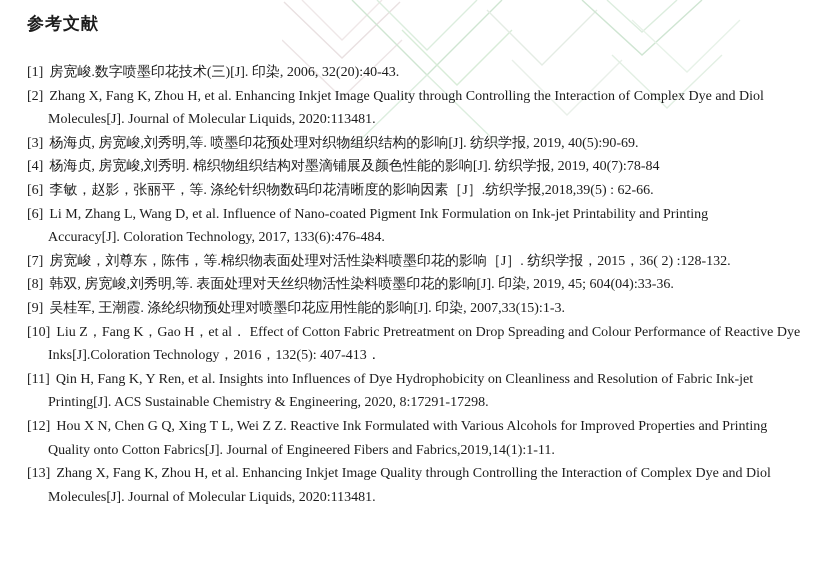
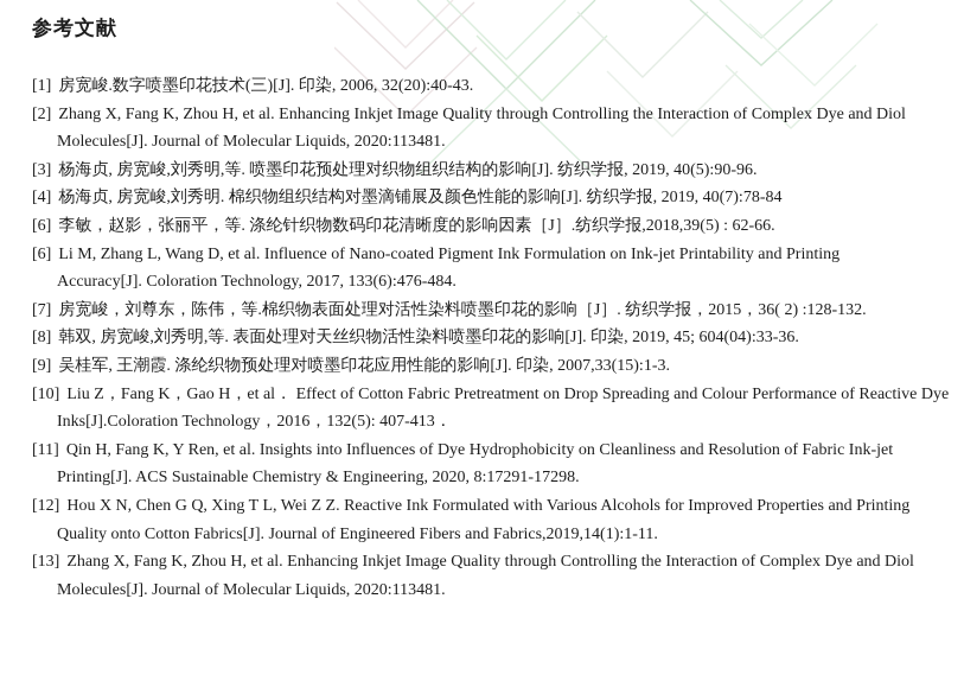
  参考文献
  [1] 房宽峻.数字喷墨印花技术(三)[J]. 印染, 2006, 32(20):40-43.
  [2] Zhang X, Fang K, Zhou H, et al. Enhancing Inkjet Image Quality through Controlling the Interaction of Complex Dye and Diol
  Molecules[J]. Journal of Molecular Liquids, 2020:113481.
- [3] 杨海贞, 房宽峻,刘秀明,等. 喷墨印花预处理对织物组织结构的影响[J]. 纺织学报, 2019, 40(5):90-69.
+ [3] 杨海贞, 房宽峻,刘秀明,等. 喷墨印花预处理对织物组织结构的影响[J]. 纺织学报, 2019, 40(5):90-96.
  [4] 杨海贞, 房宽峻,刘秀明. 棉织物组织结构对墨滴铺展及颜色性能的影响[J]. 纺织学报, 2019, 40(7):78-84
  [6] 李敏，赵影，张丽平，等. 涤纶针织物数码印花清晰度的影响因素［J］.纺织学报,2018,39(5) : 62-66.
  [6] Li M, Zhang L, Wang D, et al. Influence of Nano-coated Pigment Ink Formulation on Ink-jet Printability and Printing
  Accuracy[J]. Coloration Technology, 2017, 133(6):476-484.
  [7] 房宽峻，刘尊东，陈伟，等.棉织物表面处理对活性染料喷墨印花的影响［J］. 纺织学报，2015，36( 2) :128-132.
  [8] 韩双, 房宽峻,刘秀明,等. 表面处理对天丝织物活性染料喷墨印花的影响[J]. 印染, 2019, 45; 604(04):33-36.
  [9] 吴桂军, 王潮霞. 涤纶织物预处理对喷墨印花应用性能的影响[J]. 印染, 2007,33(15):1-3.
  [10] Liu Z，Fang K，Gao H，et al． Effect of Cotton Fabric Pretreatment on Drop Spreading and Colour Performance of Reactive Dye
  Inks[J].Coloration Technology，2016，132(5): 407-413．
  [11] Qin H, Fang K, Y Ren, et al. Insights into Influences of Dye Hydrophobicity on Cleanliness and Resolution of Fabric Ink-jet
  Printing[J]. ACS Sustainable Chemistry & Engineering, 2020, 8:17291-17298.
  [12] Hou X N, Chen G Q, Xing T L, Wei Z Z. Reactive Ink Formulated with Various Alcohols for Improved Properties and Printing
  Quality onto Cotton Fabrics[J]. Journal of Engineered Fibers and Fabrics,2019,14(1):1-11.
  [13] Zhang X, Fang K, Zhou H, et al. Enhancing Inkjet Image Quality through Controlling the Interaction of Complex Dye and Diol
  Molecules[J]. Journal of Molecular Liquids, 2020:113481.
